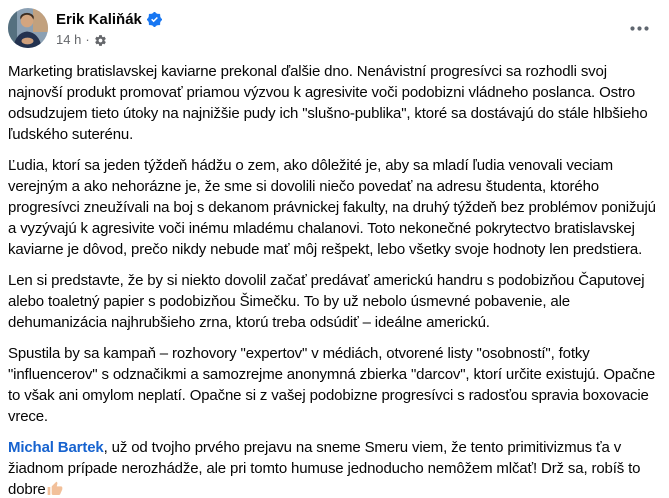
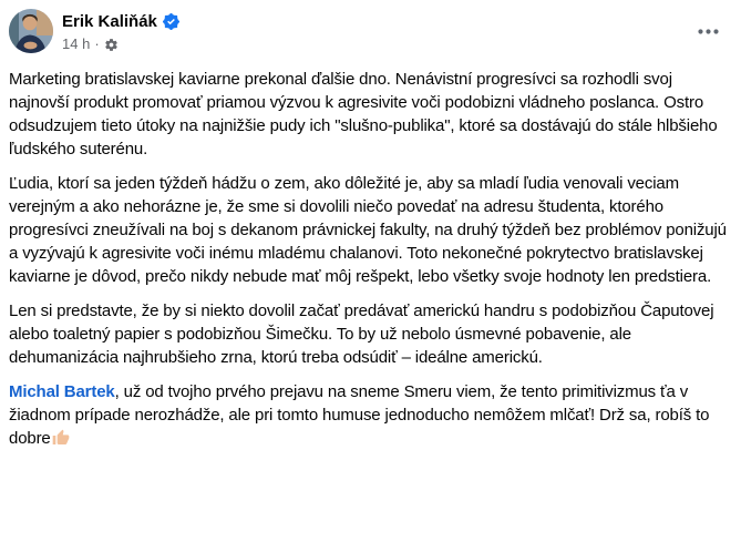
  Erik Kaliňák
  14 h
  ·
  Marketing bratislavskej kaviarne prekonal ďalšie dno. Nenávistní progresívci sa rozhodli svoj najnovší produkt promovať priamou výzvou k agresivite voči podobizni vládneho poslanca. Ostro odsudzujem tieto útoky na najnižšie pudy ich "slušno-publika", ktoré sa dostávajú do stále hlbšieho ľudského suterénu.
  Ľudia, ktorí sa jeden týždeň hádžu o zem, ako dôležité je, aby sa mladí ľudia venovali veciam verejným a ako nehorázne je, že sme si dovolili niečo povedať na adresu študenta, ktorého progresívci zneužívali na boj s dekanom právnickej fakulty, na druhý týždeň bez problémov ponižujú a vyzývajú k agresivite voči inému mladému chalanovi. Toto nekonečné pokrytectvo bratislavskej kaviarne je dôvod, prečo nikdy nebude mať môj rešpekt, lebo všetky svoje hodnoty len predstiera.
  Len si predstavte, že by si niekto dovolil začať predávať americkú handru s podobizňou Čaputovej alebo toaletný papier s podobizňou Šimečku. To by už nebolo úsmevné pobavenie, ale dehumanizácia najhrubšieho zrna, ktorú treba odsúdiť – ideálne americkú.
- Spustila by sa kampaň – rozhovory "expertov" v médiách, otvorené listy "osobností", fotky "influencerov" s odznačikmi a samozrejme anonymná zbierka "darcov", ktorí určite existujú. Opačne to však ani omylom neplatí. Opačne si z vašej podobizne progresívci s radosťou spravia boxovacie vrece.
  Michal Bartek, už od tvojho prvého prejavu na sneme Smeru viem, že tento primitivizmus ťa v žiadnom prípade nerozhádže, ale pri tomto humuse jednoducho nemôžem mlčať! Drž sa, robíš to dobre
